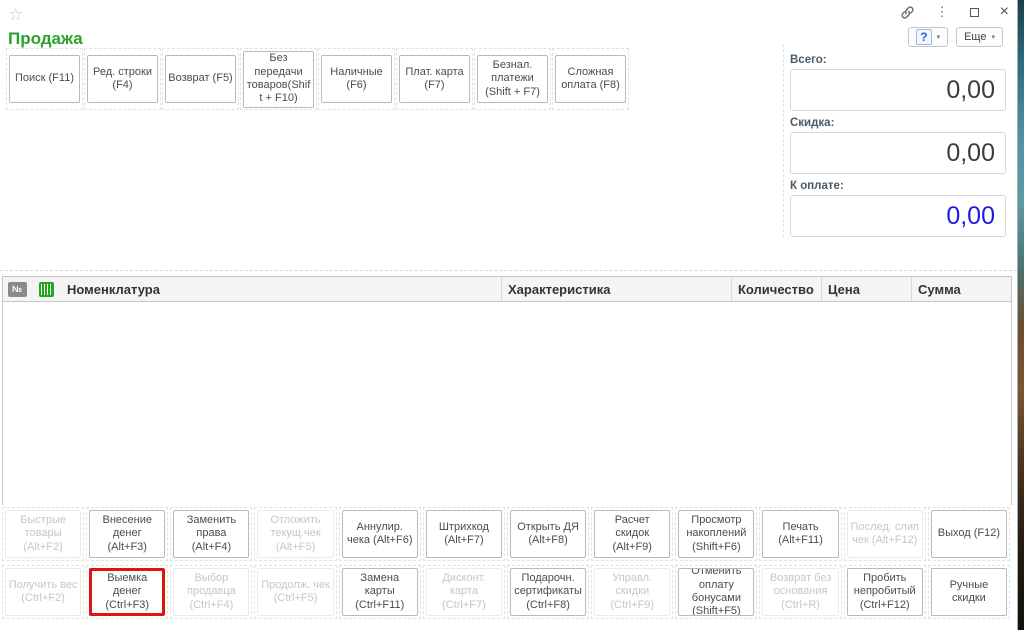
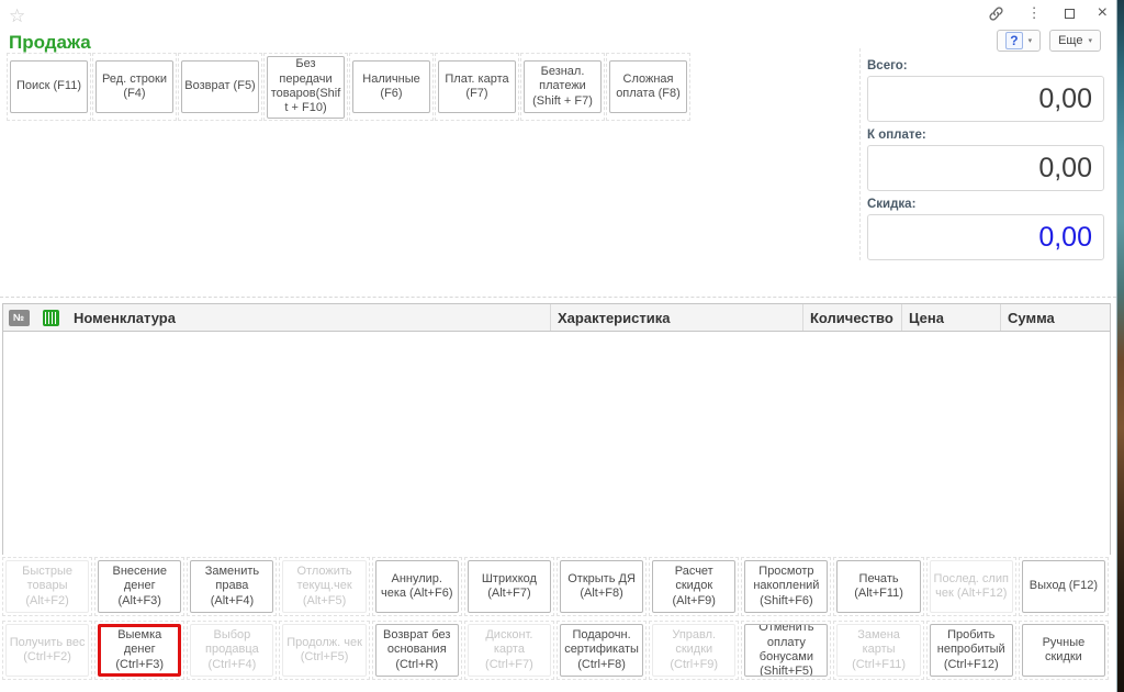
  ☆
  ⋮
  ×
  Продажа
  ?
  Еще
  Поиск (F11)
  Ред. строки (F4)
  Возврат (F5)
  Без передачи товаров(Shift + F10)
  Наличные (F6)
  Плат. карта (F7)
  Безнал. платежи (Shift + F7)
  Сложная оплата (F8)
  Всего:
  0,00
- Скидка:
+ К оплате:
  0,00
- К оплате:
+ Скидка:
  0,00
  №
  Номенклатура
  Характеристика
  Количество
  Цена
  Сумма
  Быстрые товары (Alt+F2)
  Внесение денег (Alt+F3)
  Заменить права (Alt+F4)
  Отложить текущ.чек (Alt+F5)
  Аннулир. чека (Alt+F6)
  Штрихкод (Alt+F7)
  Открыть ДЯ (Alt+F8)
  Расчет скидок (Alt+F9)
  Просмотр накоплений (Shift+F6)
  Печать (Alt+F11)
  Послед. слип чек (Alt+F12)
  Выход (F12)
  Получить вес (Ctrl+F2)
  Выемка денег (Ctrl+F3)
  Выбор продавца (Ctrl+F4)
  Продолж. чек (Ctrl+F5)
- Замена карты (Ctrl+F11)
+ Возврат без основания (Ctrl+R)
  Дисконт. карта (Ctrl+F7)
  Подарочн. сертификаты (Ctrl+F8)
  Управл. скидки (Ctrl+F9)
  Отменить оплату бонусами (Shift+F5)
- Возврат без основания (Ctrl+R)
+ Замена карты (Ctrl+F11)
  Пробить непробитый (Ctrl+F12)
  Ручные скидки
